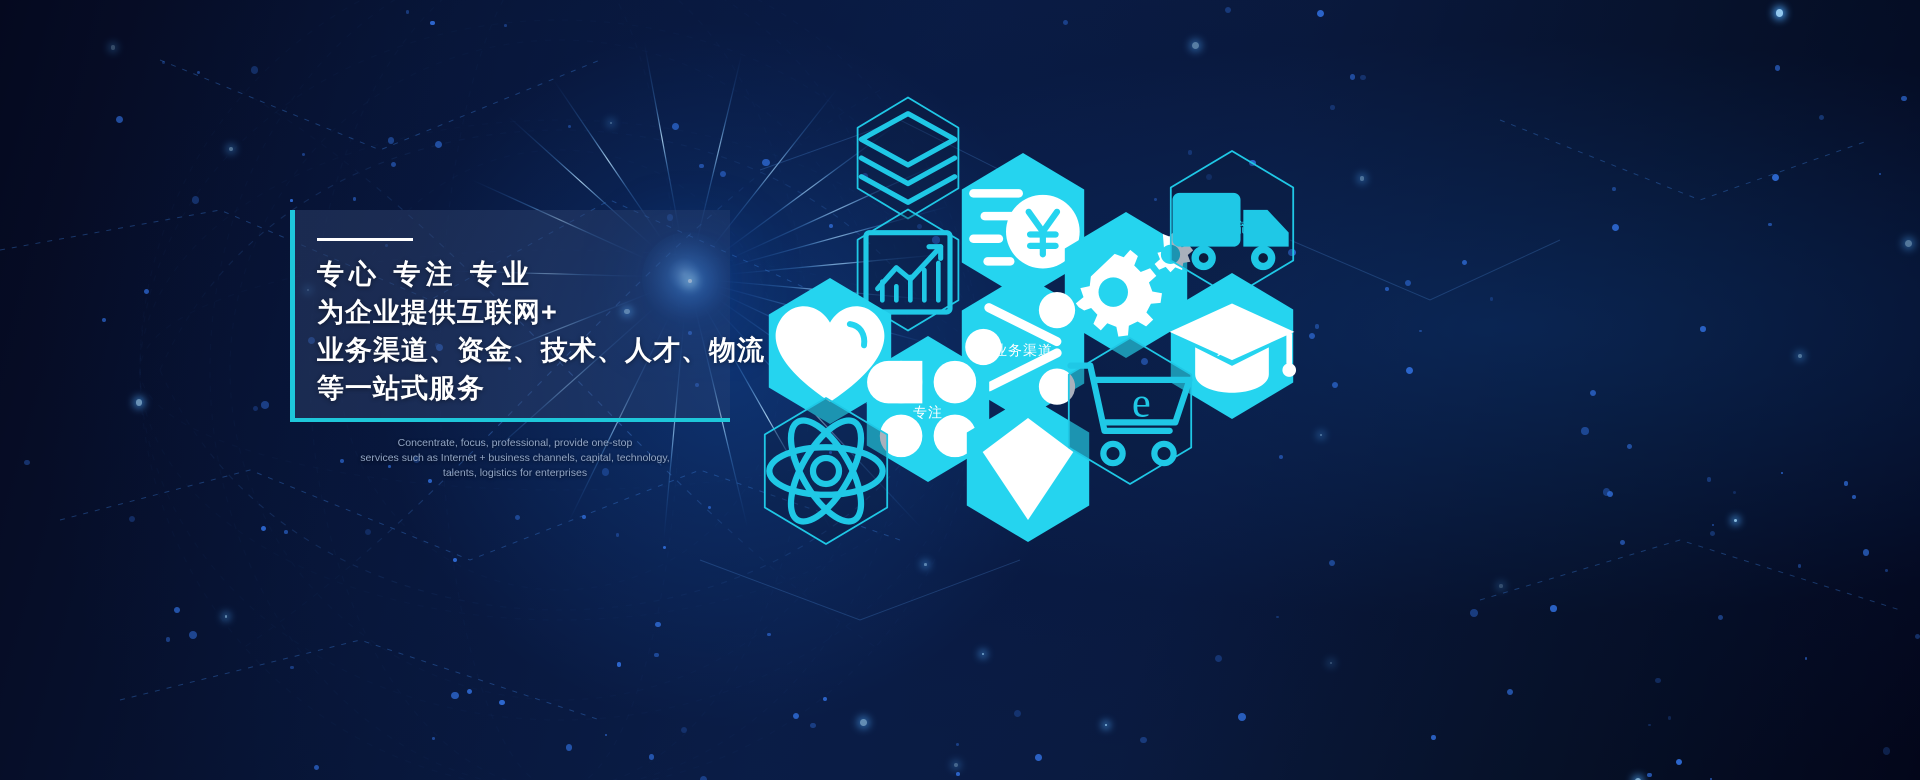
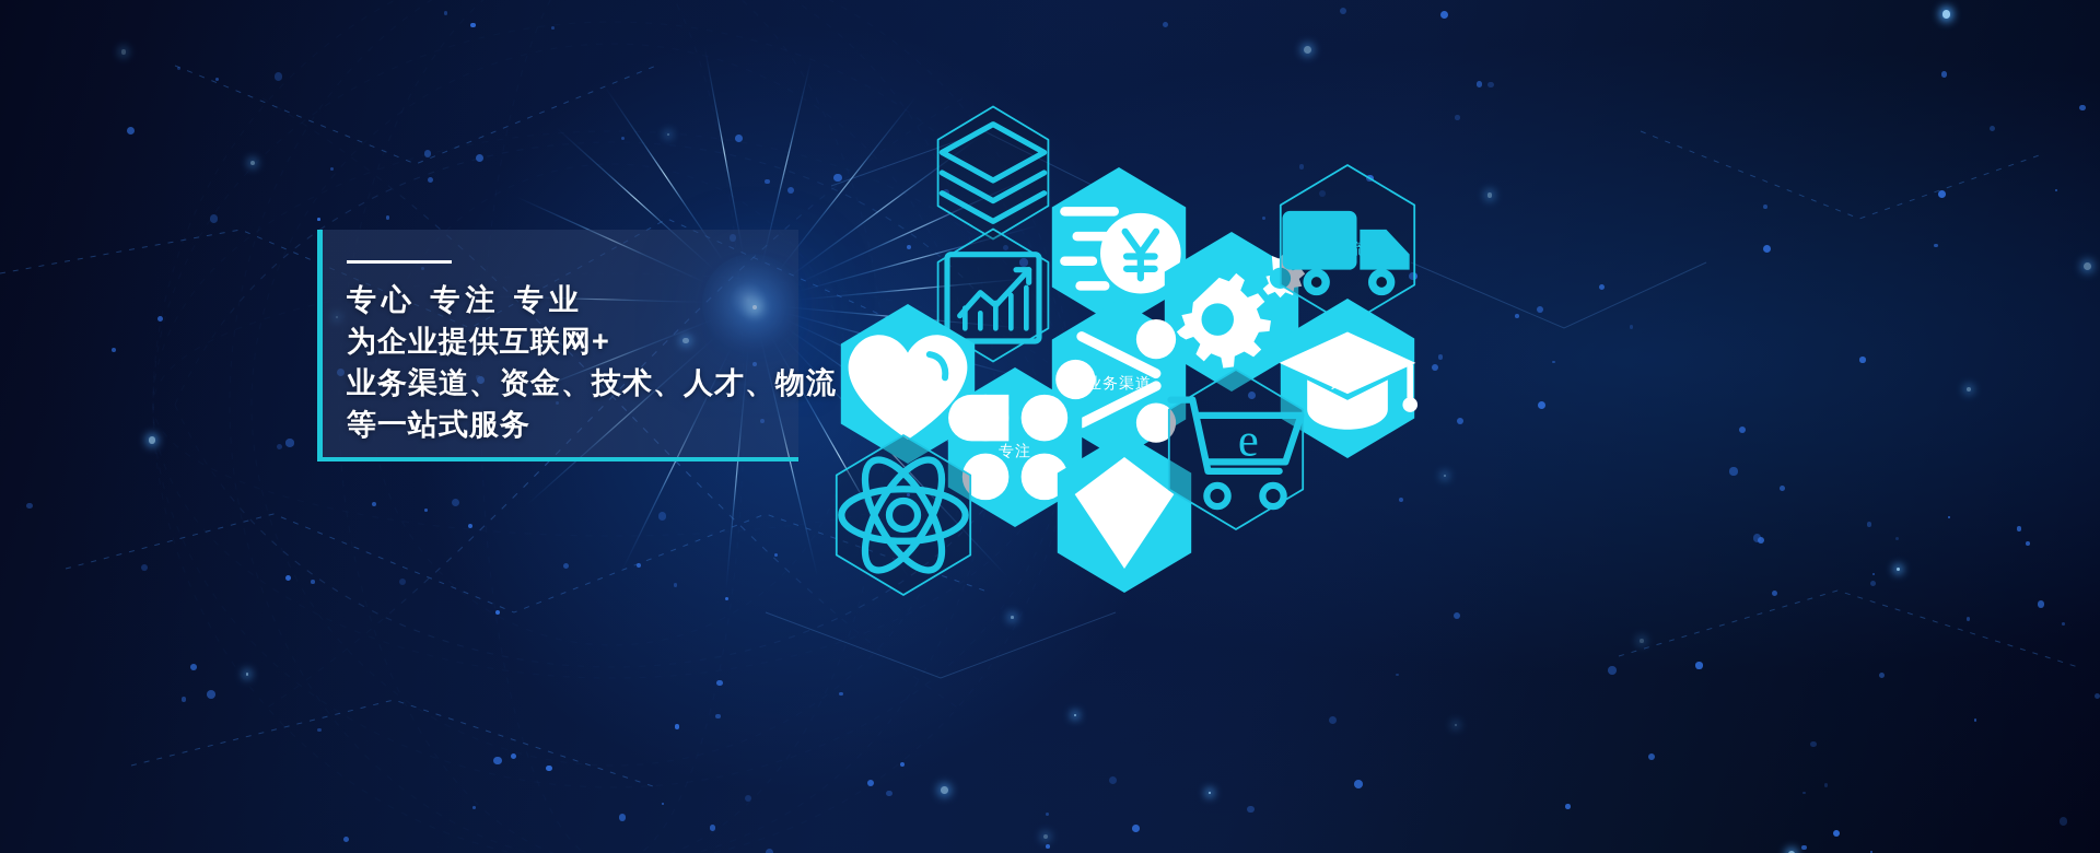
  专心 专注 专业
  为企业提供互联网+
  业务渠道、资金、技术、人才、物
  等一站式服务
- Concentrate, focus, professional, provide one-stop
- services such as Internet + business channels, capital, technology,
- talents, logistics for enterprises
  务渠道
  专注
  e
